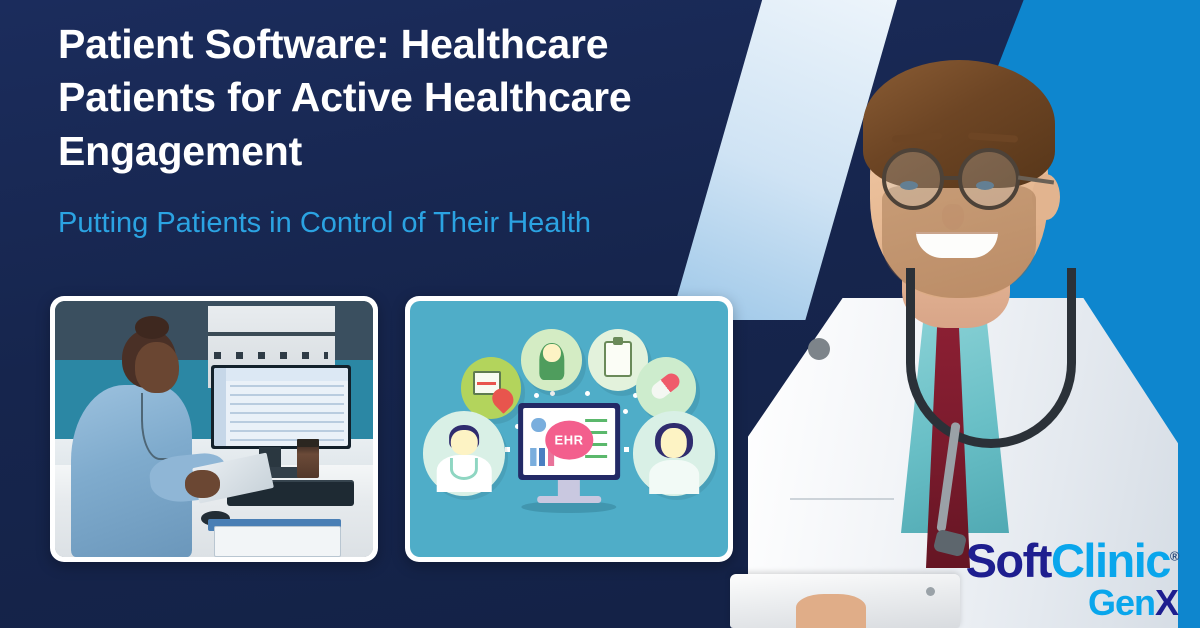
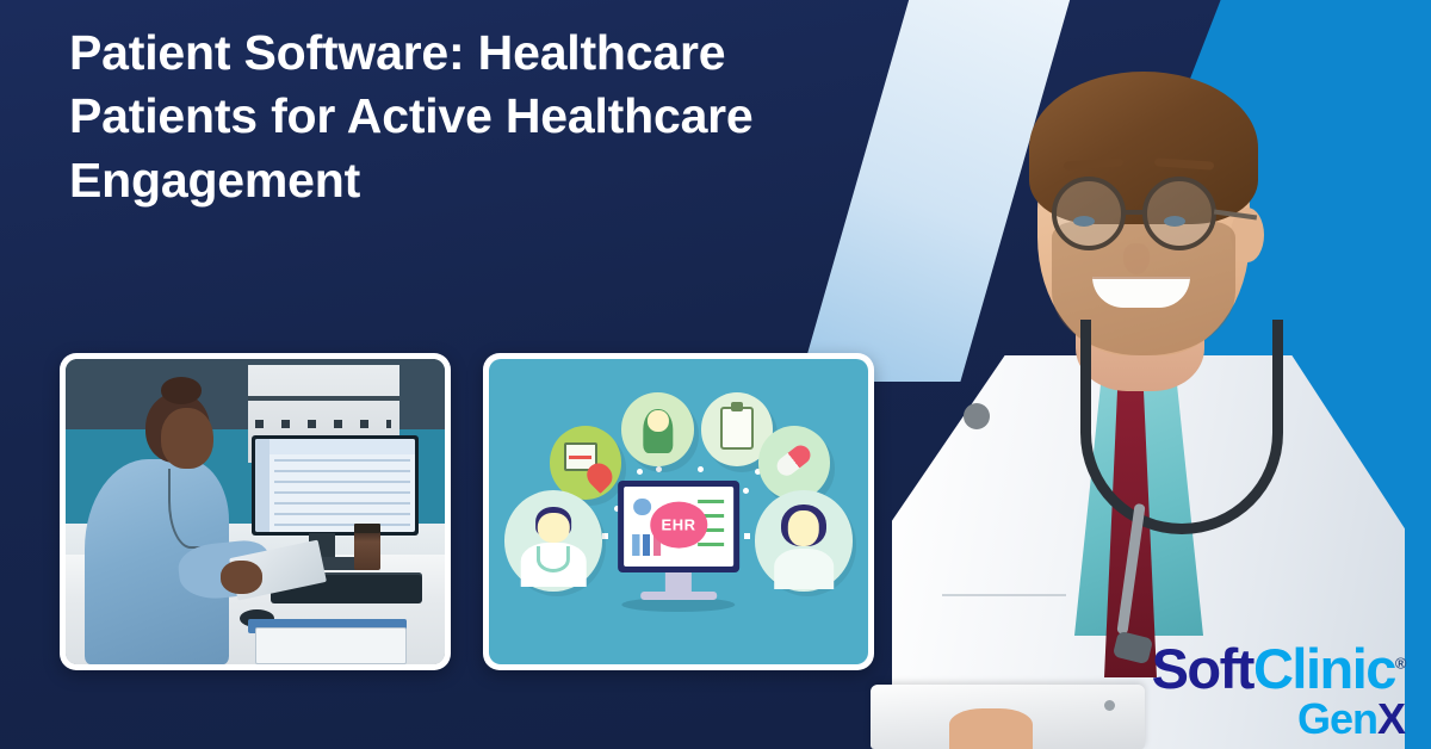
  Patient Software: Healthcare Patients for Active Healthcare Engagement
- Putting Patients in Control of Their Health
  EHR
  SoftClinic®
  GenX
